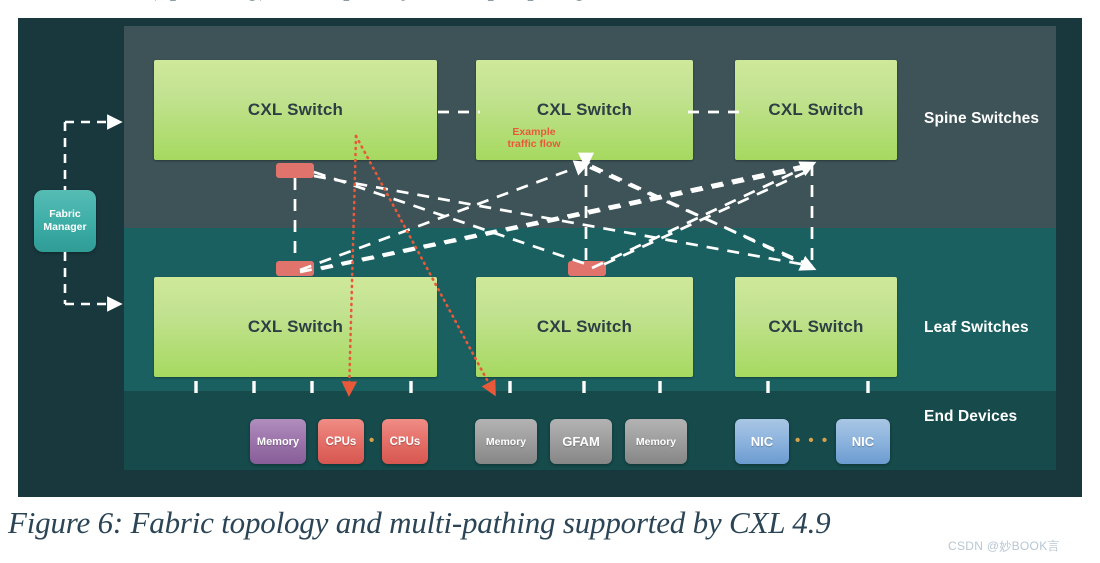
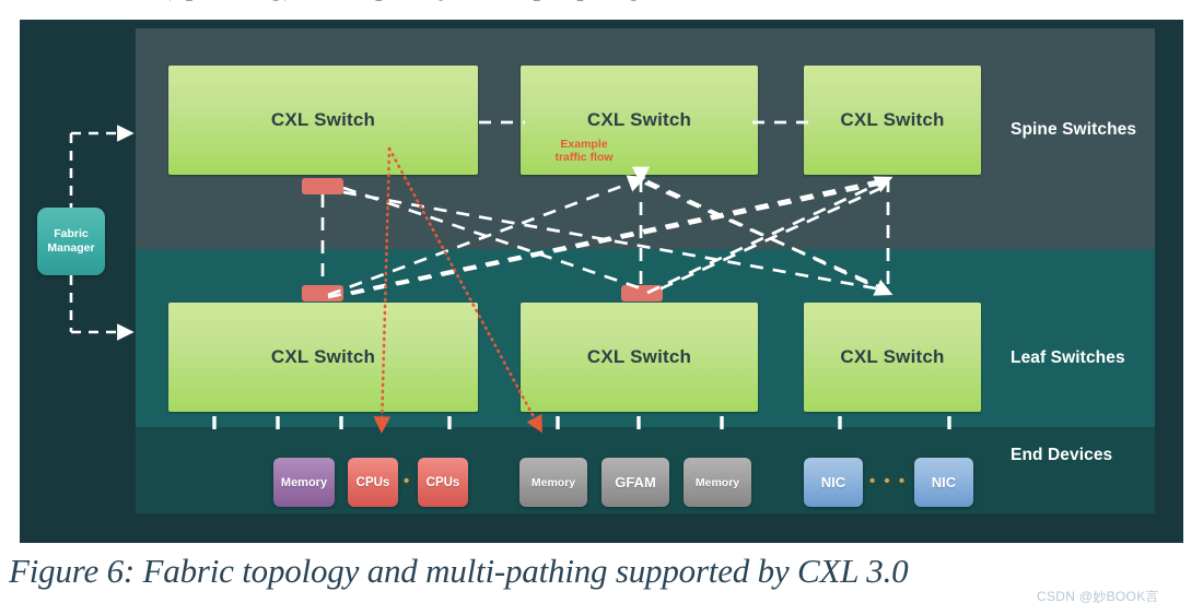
  Fabric
  Manager
  CXL Switch
  CXL Switch
  CXL Switch
  CXL Switch
  CXL Switch
  CXL Switch
  Spine Switches
  Leaf Switches
  End Devices
  Memory
  CPUs
  CPUs
  Memory
  GFAM
  Memory
  NIC
  • • •
  NIC
  Example
  traffic flow
- Figure 6: Fabric topology and multi-pathing supported by CXL 4.9
+ Figure 6: Fabric topology and multi-pathing supported by CXL 3.0
  CSDN @妙BOOK言
